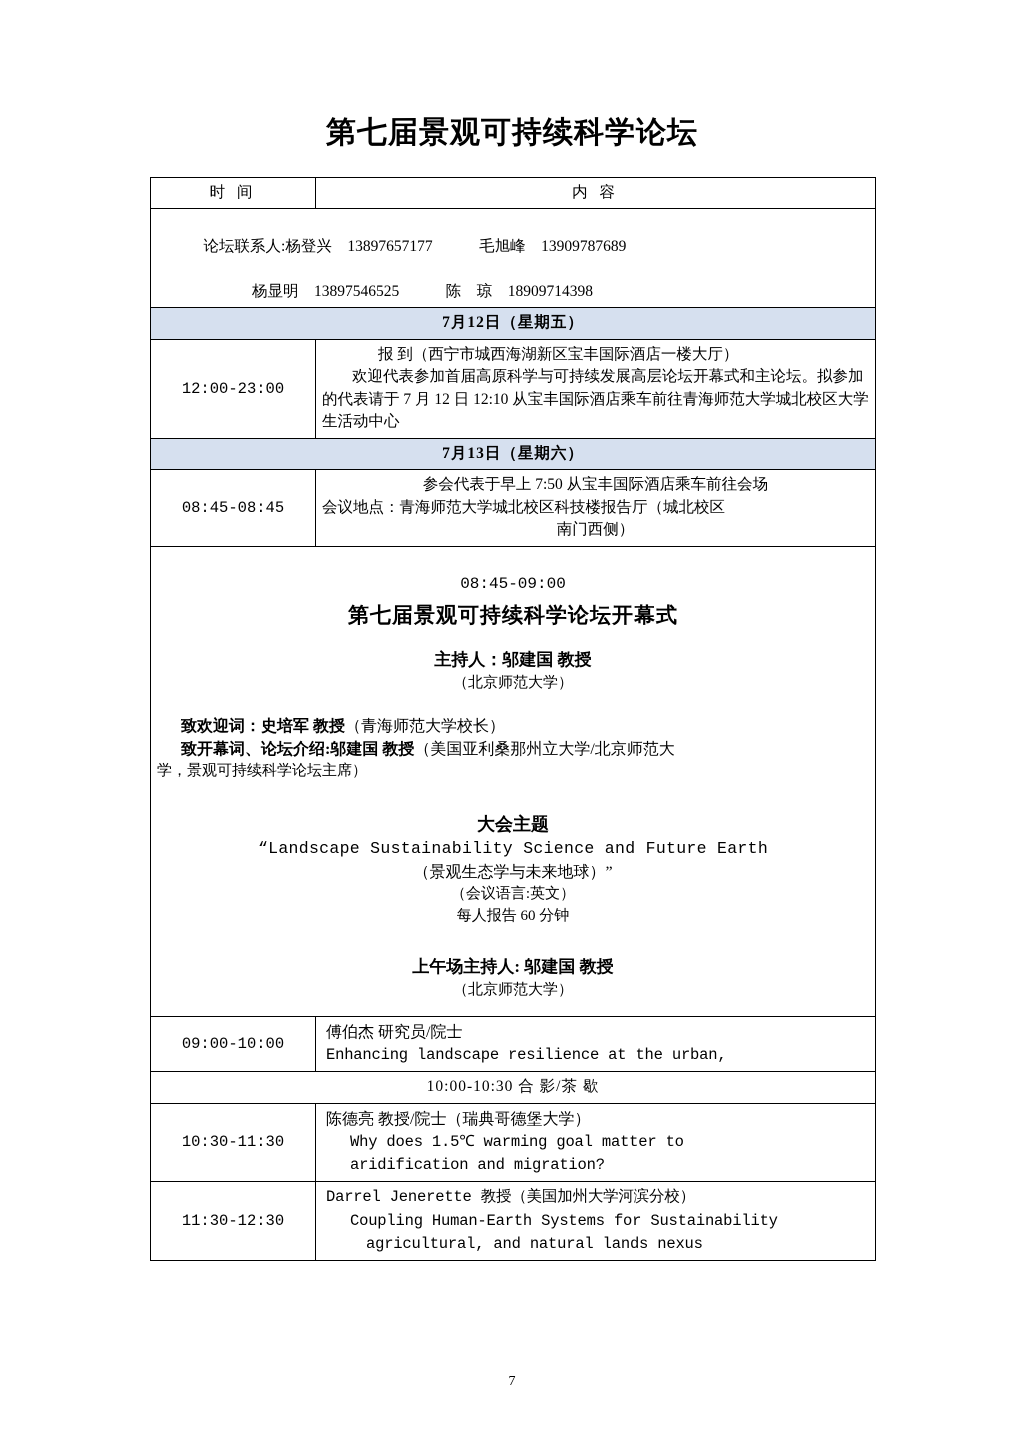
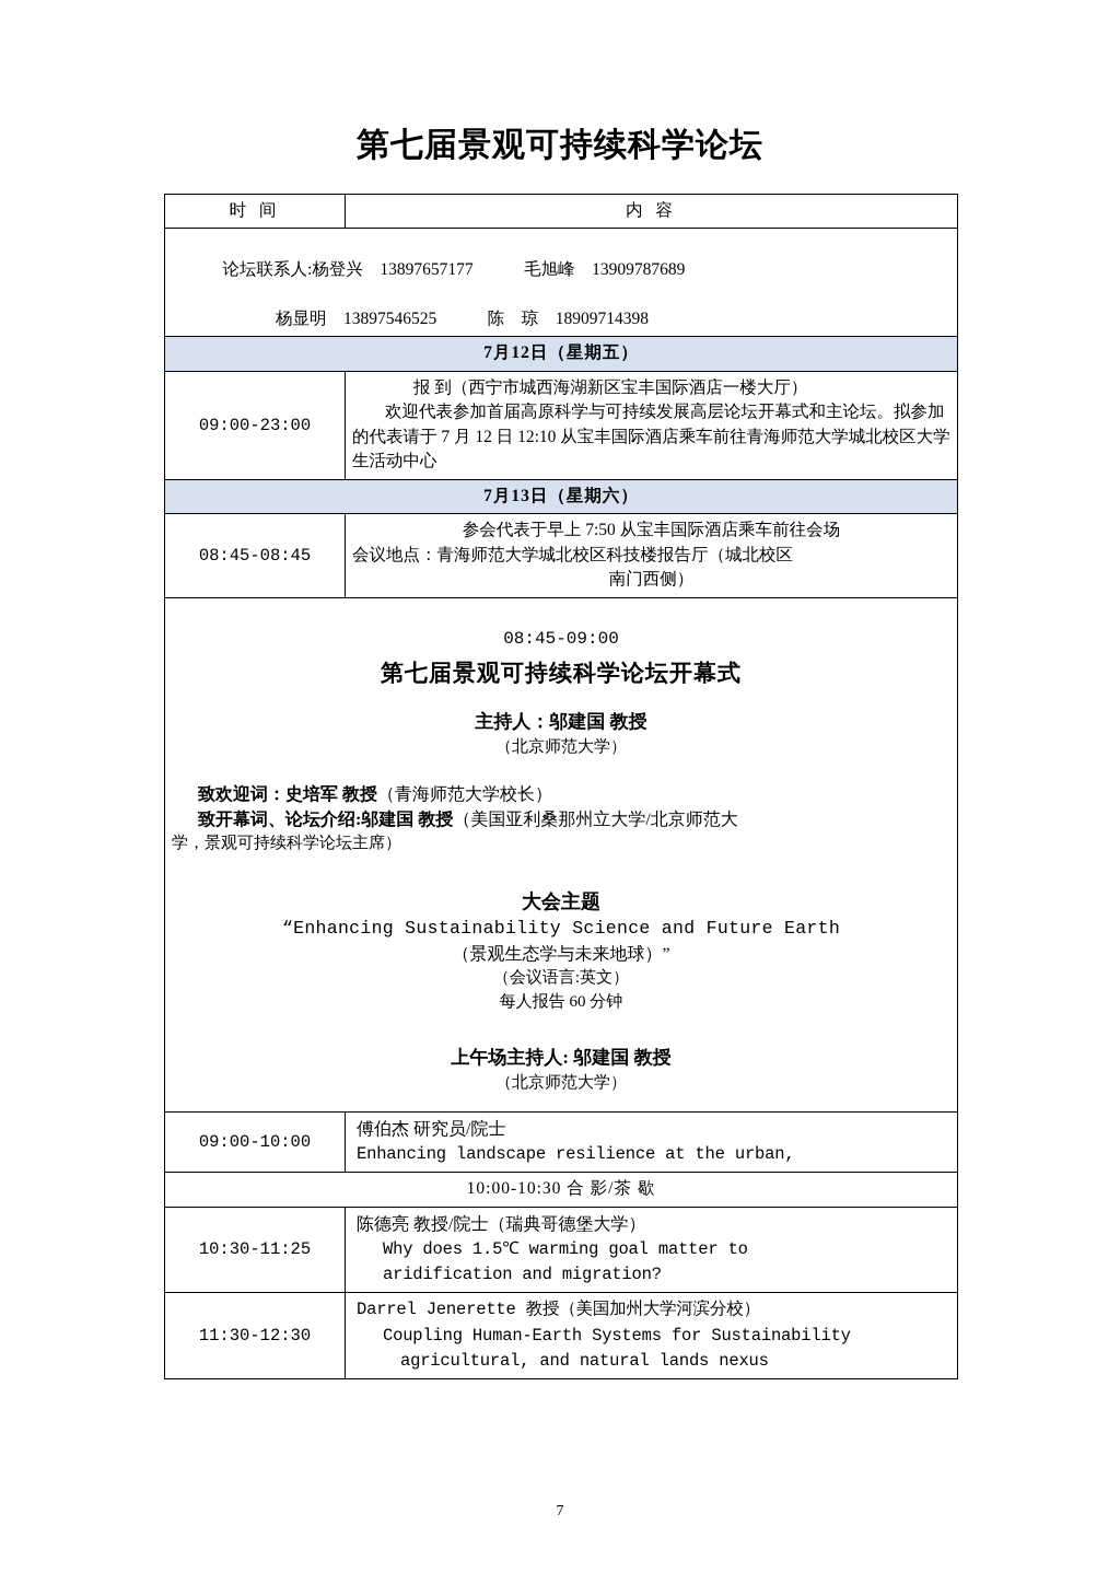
  第七届景观可持续科学论坛
  时 间	内 容
  论坛联系人:杨登兴 13897657177 毛旭峰 13909787689 杨显明 13897546525 陈 琼 18909714398
  7月12日（星期五）
- 12:00-23:00	报 到（西宁市城西海湖新区宝丰国际酒店一楼大厅） 欢迎代表参加首届高原科学与可持续发展高层论坛开幕式和主论坛。拟参加的代表请于 7 月 12 日 12:10 从宝丰国际酒店乘车前往青海师范大学城北校区大学生活动中心
+ 09:00-23:00	报 到（西宁市城西海湖新区宝丰国际酒店一楼大厅） 欢迎代表参加首届高原科学与可持续发展高层论坛开幕式和主论坛。拟参加的代表请于 7 月 12 日 12:10 从宝丰国际酒店乘车前往青海师范大学城北校区大学生活动中心
  7月13日（星期六）
  08:45-08:45	参会代表于早上 7:50 从宝丰国际酒店乘车前往会场 会议地点：青海师范大学城北校区科技楼报告厅（城北校区 南门西侧）
- 08:45-09:00 第七届景观可持续科学论坛开幕式 主持人：邬建国 教授 （北京师范大学） 致欢迎词：史培军 教授（青海师范大学校长） 致开幕词、论坛介绍:邬建国 教授（美国亚利桑那州立大学/北京师范大 学，景观可持续科学论坛主席） 大会主题 “Landscape Sustainability Science and Future Earth （景观生态学与未来地球）” （会议语言:英文） 每人报告 60 分钟 上午场主持人: 邬建国 教授 （北京师范大学）
+ 08:45-09:00 第七届景观可持续科学论坛开幕式 主持人：邬建国 教授 （北京师范大学） 致欢迎词：史培军 教授（青海师范大学校长） 致开幕词、论坛介绍:邬建国 教授（美国亚利桑那州立大学/北京师范大 学，景观可持续科学论坛主席） 大会主题 “Enhancing Sustainability Science and Future Earth （景观生态学与未来地球）” （会议语言:英文） 每人报告 60 分钟 上午场主持人: 邬建国 教授 （北京师范大学）
  09:00-10:00	傅伯杰 研究员/院士 Enhancing landscape resilience at the urban,
  10:00-10:30 合 影/茶 歇
- 10:30-11:30	陈德亮 教授/院士（瑞典哥德堡大学） Why does 1.5℃ warming goal matter to aridification and migration?
+ 10:30-11:25	陈德亮 教授/院士（瑞典哥德堡大学） Why does 1.5℃ warming goal matter to aridification and migration?
  11:30-12:30	Darrel Jenerette 教授（美国加州大学河滨分校） Coupling Human-Earth Systems for Sustainability agricultural, and natural lands nexus
  7
